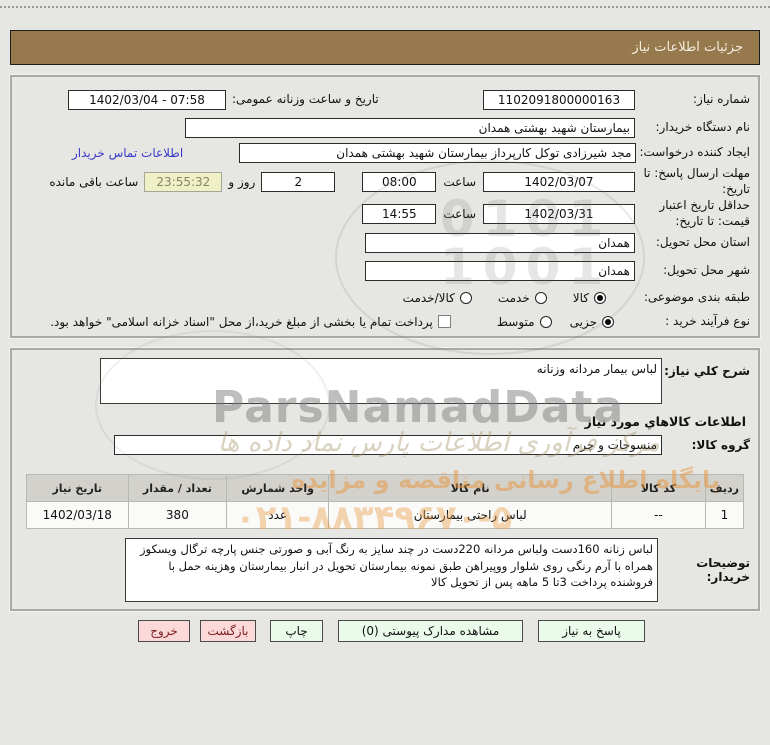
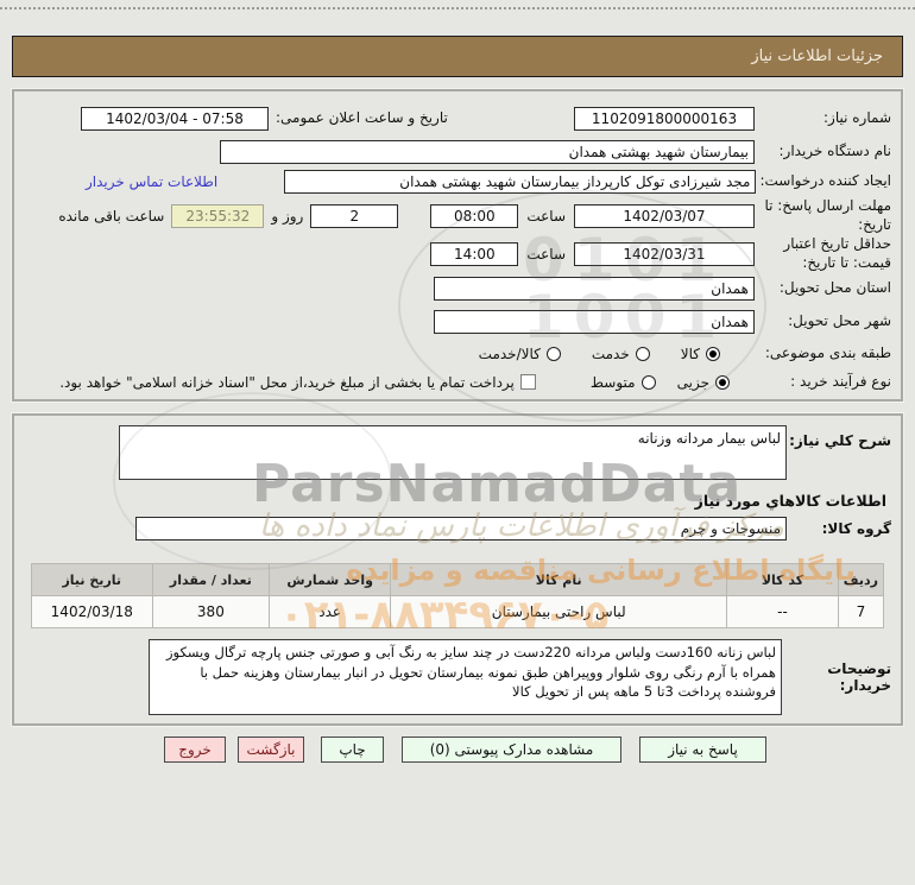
  جزئیات اطلاعات نیاز
  شماره نیاز:
  1102091800000163
- تاریخ و ساعت وزنانه عمومی:
+ تاریخ و ساعت اعلان عمومی:
  1402/03/04 - 07:58
  نام دستگاه خریدار:
  بیمارستان شهید بهشتی همدان
  ایجاد کننده درخواست:
  مجد شیرزادی توکل کارپرداز بیمارستان شهید بهشتی همدان
  اطلاعات تماس خریدار
  مهلت ارسال پاسخ: تا تاریخ:
  1402/03/07
  ساعت
  08:00
  2
  روز و
  23:55:32
  ساعت باقی مانده
  حداقل تاریخ اعتبار قیمت: تا تاریخ:
  1402/03/31
  ساعت
- 14:55
+ 14:00
  استان محل تحویل:
  همدان
  شهر محل تحویل:
  همدان
  طبقه بندی موضوعی:
  کالا
  خدمت
  کالا/خدمت
  نوع فرآیند خرید :
  جزیی
  متوسط
  پرداخت تمام یا بخشی از مبلغ خرید،از محل "اسناد خزانه اسلامی" خواهد بود.
  شرح کلي نياز:
  لباس بیمار مردانه وزنانه
  اطلاعات کالاهاي مورد نياز
  گروه کالا:
  منسوجات و چرم
  ردیف	کد کالا	نام کالا	واحد شمارش	تعداد / مقدار	تاریخ نیاز
- 1	--	لباس راحتی بیمارستان	عدد	380	1402/03/18
+ 7	--	لباس راحتی بیمارستان	عدد	380	1402/03/18
  توضیحات خریدار:
  لباس زنانه 160دست ولباس مردانه 220دست در چند سایز به رنگ آبی و صورتی جنس پارچه ترگال ویسکوز همراه با آرم رنگی روی شلوار ووپیراهن طبق نمونه بیمارستان تحویل در انبار بیمارستان وهزینه حمل با فروشنده پرداخت 3تا 5 ماهه پس از تحویل کالا
  پاسخ به نیاز
  مشاهده مدارک پیوستی (0)
  چاپ
  بازگشت
  خروج
  0101
  1001
  ParsNamadData
  مرکز فرآوری اطلاعات پارس نماد داده ها
  پایگاه اطلاع رسانی مناقصه و مزایده
  ۰۲۱-۸۸۳۴۹۶۷۰-۵
